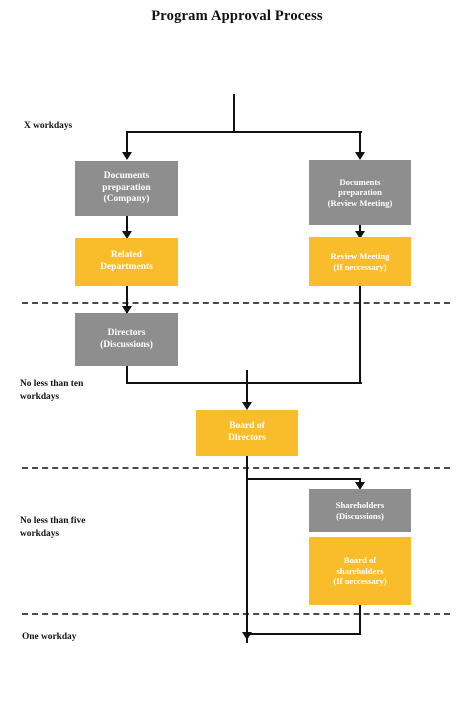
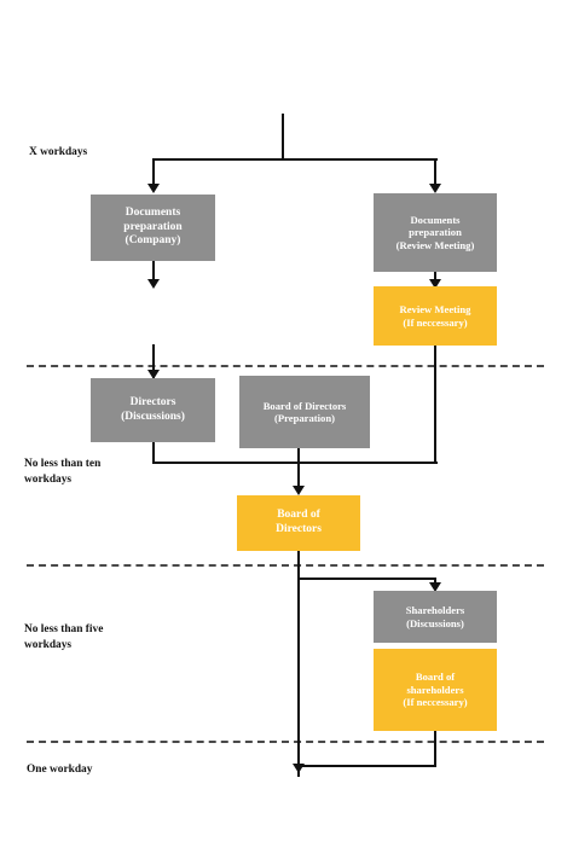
- Program Approval Process
  Documents
  preparation
  (Company)
  Documents
  preparation
  (Review Meeting)
- Related
- Departments
  Review Meeting
  (If neccessary)
  Directors
  (Discussions)
+ Board of Directors
+ (Preparation)
  Board of
  Directors
  Shareholders
  (Discussions)
  Board of
  shareholders
  (If neccessary)
  X workdays
  No less than ten
  workdays
  No less than five
  workdays
  One workday
